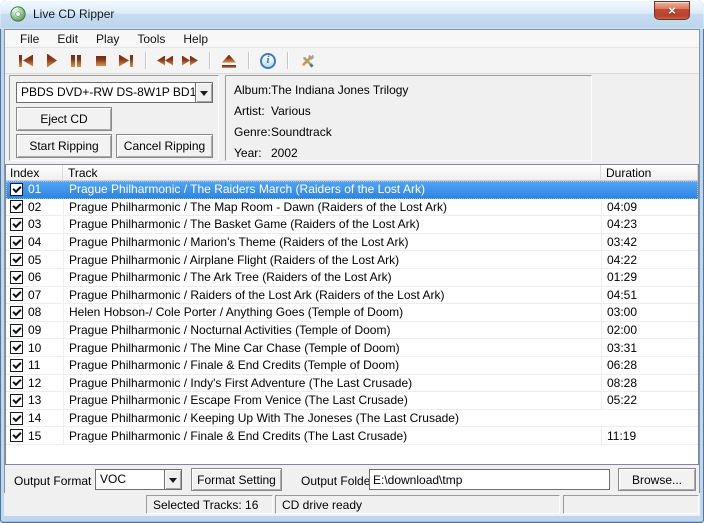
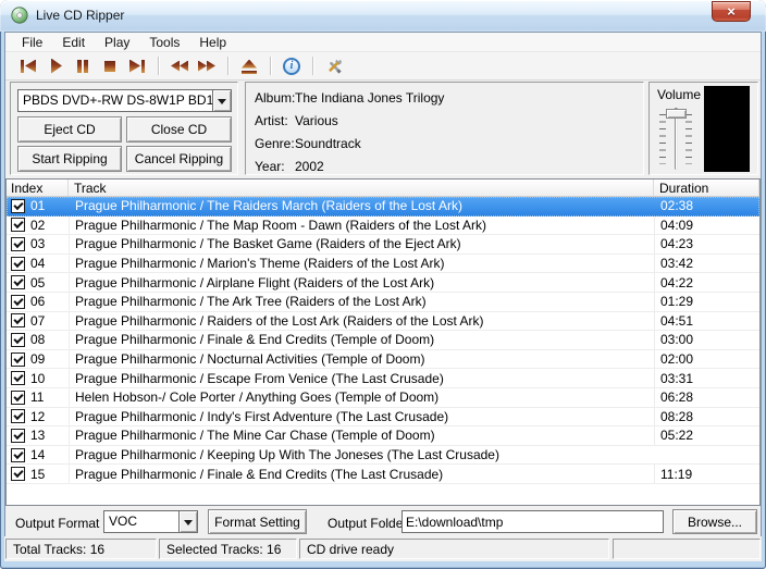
  Live CD Ripper
  ×
  File
  Edit
  Play
  Tools
  Help
  PBDS DVD+-RW DS-8W1P BD1
  Eject CD
+ Close CD
  Start Ripping
  Cancel Ripping
  Album:The Indiana Jones Trilogy
  Artist: Various
  Genre:Soundtrack
  Year: 2002
+ Volume
  Index
  Track
  Duration
  01
  Prague Philharmonic / The Raiders March (Raiders of the Lost Ark)
+ 02:38
  02
  Prague Philharmonic / The Map Room - Dawn (Raiders of the Lost Ark)
  04:09
  03
- Prague Philharmonic / The Basket Game (Raiders of the Lost Ark)
+ Prague Philharmonic / The Basket Game (Raiders of the Eject Ark)
  04:23
  04
  Prague Philharmonic / Marion's Theme (Raiders of the Lost Ark)
  03:42
  05
  Prague Philharmonic / Airplane Flight (Raiders of the Lost Ark)
  04:22
  06
  Prague Philharmonic / The Ark Tree (Raiders of the Lost Ark)
  01:29
  07
  Prague Philharmonic / Raiders of the Lost Ark (Raiders of the Lost Ark)
  04:51
  08
- Helen Hobson-/ Cole Porter / Anything Goes (Temple of Doom)
+ Prague Philharmonic / Finale & End Credits (Temple of Doom)
  03:00
  09
  Prague Philharmonic / Nocturnal Activities (Temple of Doom)
  02:00
  10
- Prague Philharmonic / The Mine Car Chase (Temple of Doom)
+ Prague Philharmonic / Escape From Venice (The Last Crusade)
  03:31
  11
- Prague Philharmonic / Finale & End Credits (Temple of Doom)
+ Helen Hobson-/ Cole Porter / Anything Goes (Temple of Doom)
  06:28
  12
  Prague Philharmonic / Indy's First Adventure (The Last Crusade)
  08:28
  13
- Prague Philharmonic / Escape From Venice (The Last Crusade)
+ Prague Philharmonic / The Mine Car Chase (Temple of Doom)
  05:22
  14
  Prague Philharmonic / Keeping Up With The Joneses (The Last Crusade)
  15
  Prague Philharmonic / Finale & End Credits (The Last Crusade)
  11:19
  Output Format
  VOC
  Format Setting
  Output Folde
  E:\download\tmp
  Browse...
+ Total Tracks: 16
  Selected Tracks: 16
  CD drive ready
